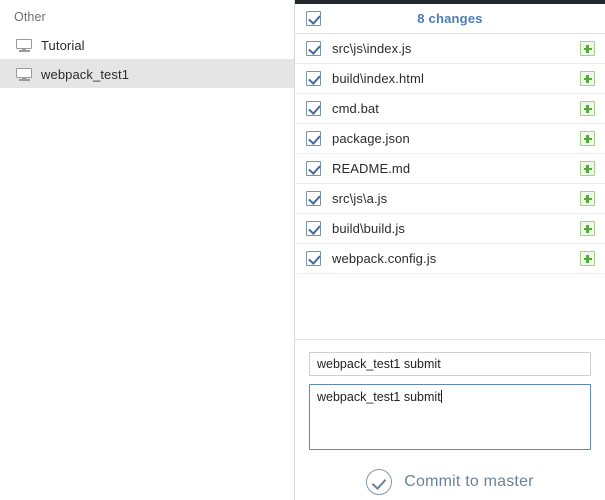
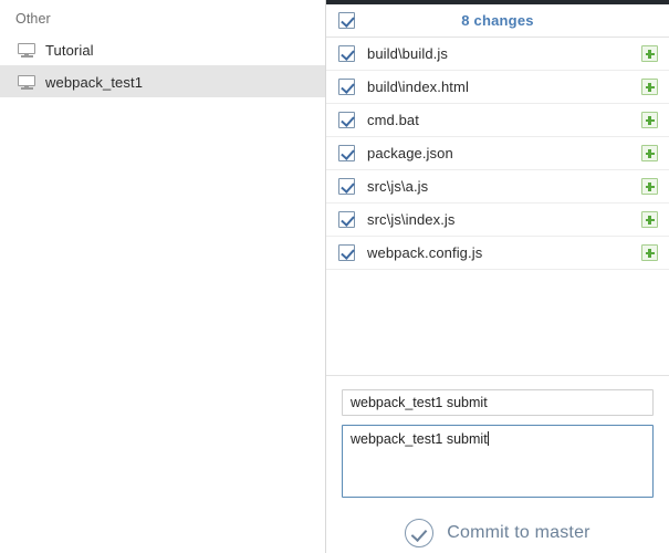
  Other
  Tutorial
  webpack_test1
  8 changes
- src\js\index.js
+ build\build.js
  build\index.html
  cmd.bat
  package.json
- README.md
  src\js\a.js
- build\build.js
+ src\js\index.js
  webpack.config.js
  webpack_test1 submit
  webpack_test1 submit
  Commit to master
